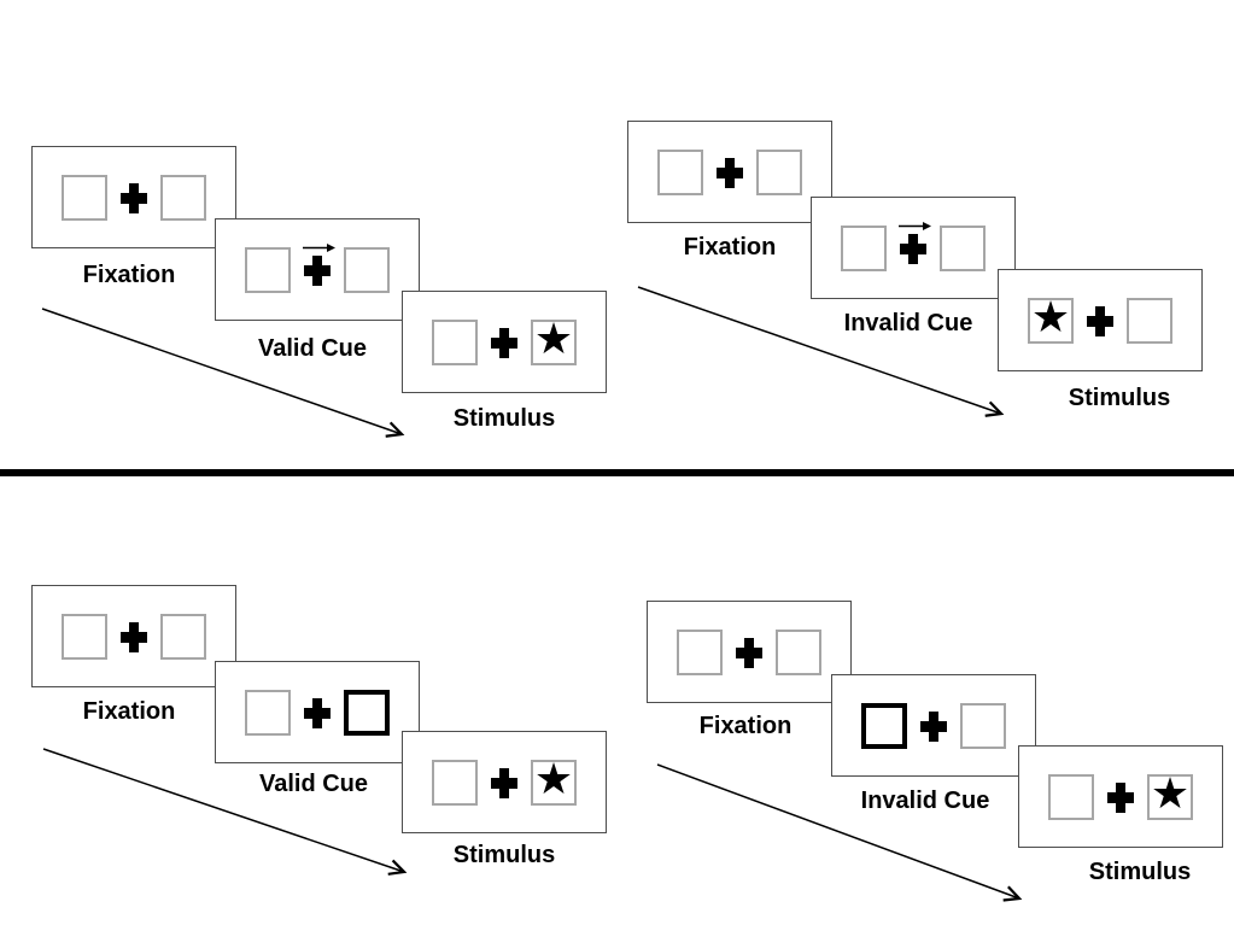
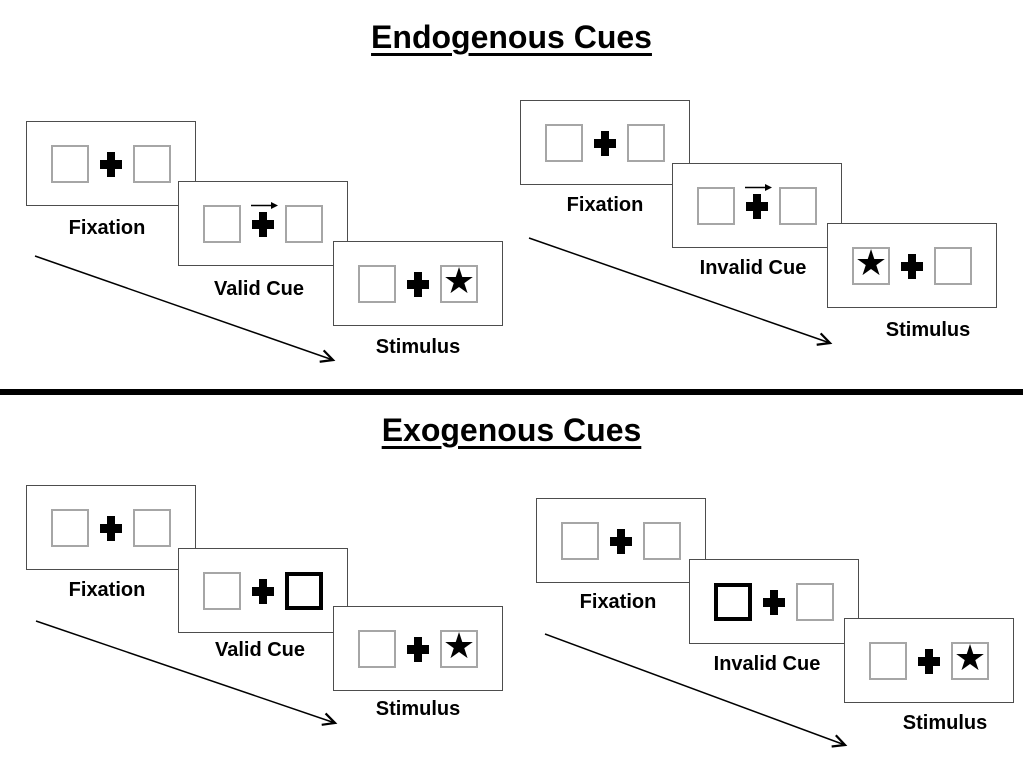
+ Endogenous Cues
+ Exogenous Cues
  Fixation
  Valid Cue
  ★
  Stimulus
  Fixation
  Invalid Cue
  ★
  Stimulus
  Fixation
  Valid Cue
  ★
  Stimulus
  Fixation
  Invalid Cue
  ★
  Stimulus
